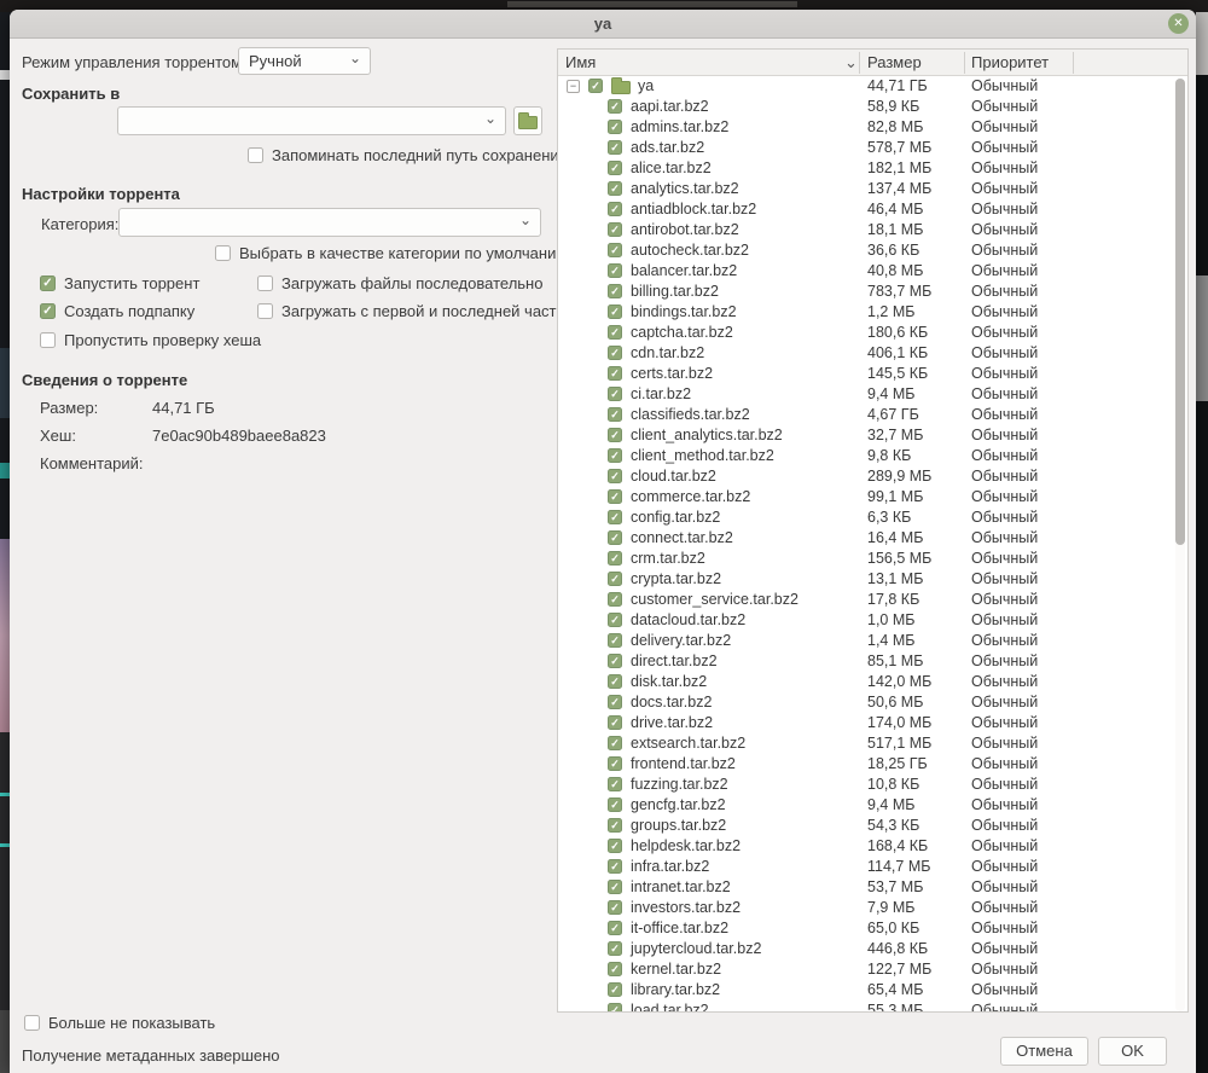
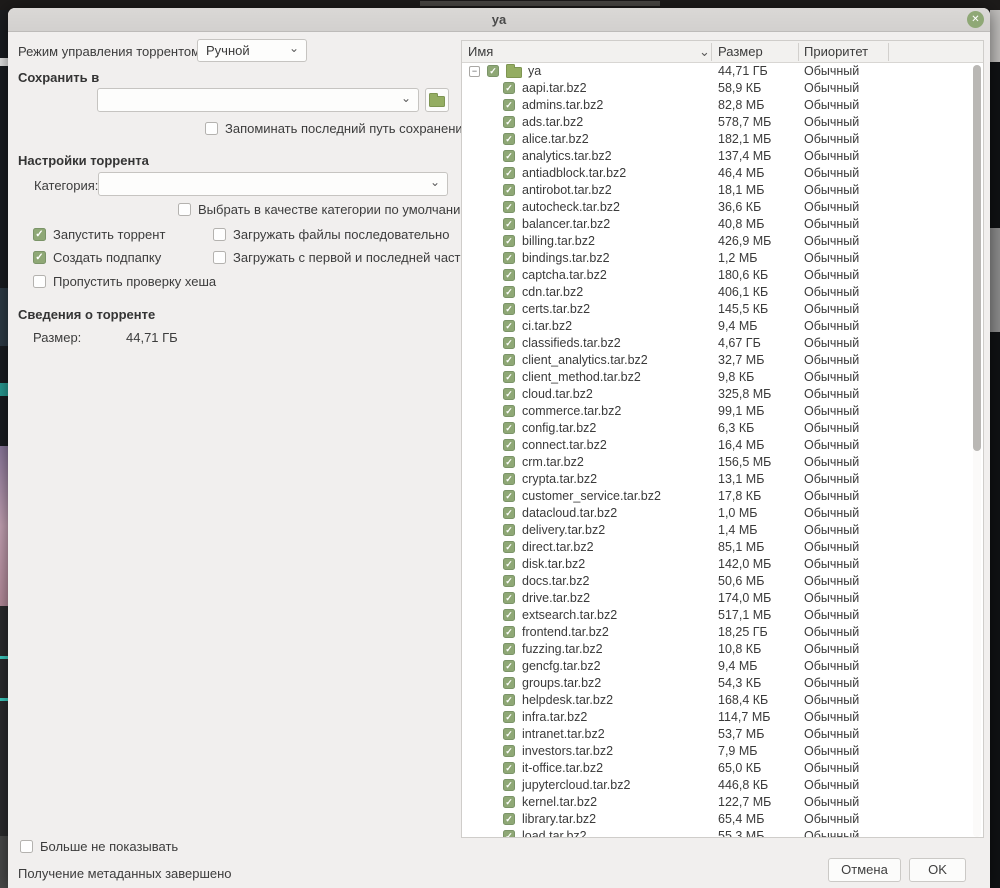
  ya
  ✕
  Режим управления торрентом
  Ручной
  ⌄
  Сохранить в
  ⌄
  Запоминать последний путь сохранени
  Настройки торрента
  Категория:
  ⌄
  Выбрать в качестве категории по умолчани
  ✓
  Запустить торрент
  Загружать файлы последовательно
  ✓
  Создать подпапку
  Загружать с первой и последней част
  Пропустить проверку хеша
  Сведения о торренте
  Размер:
  44,71 ГБ
- Хеш:
- 7e0ac90b489baee8a823
- Комментарий:
  Имя
  ⌄
  Размер
  Приоритет
  −
  ✓
  ya
  44,71 ГБ
  Обычный
  ✓
  aapi.tar.bz2
  58,9 КБ
  Обычный
  ✓
  admins.tar.bz2
  82,8 МБ
  Обычный
  ✓
  ads.tar.bz2
  578,7 МБ
  Обычный
  ✓
  alice.tar.bz2
  182,1 МБ
  Обычный
  ✓
  analytics.tar.bz2
  137,4 МБ
  Обычный
  ✓
  antiadblock.tar.bz2
  46,4 МБ
  Обычный
  ✓
  antirobot.tar.bz2
  18,1 МБ
  Обычный
  ✓
  autocheck.tar.bz2
  36,6 КБ
  Обычный
  ✓
  balancer.tar.bz2
  40,8 МБ
  Обычный
  ✓
  billing.tar.bz2
- 783,7 МБ
+ 426,9 МБ
  Обычный
  ✓
  bindings.tar.bz2
  1,2 МБ
  Обычный
  ✓
  captcha.tar.bz2
  180,6 КБ
  Обычный
  ✓
  cdn.tar.bz2
  406,1 КБ
  Обычный
  ✓
  certs.tar.bz2
  145,5 КБ
  Обычный
  ✓
  ci.tar.bz2
  9,4 МБ
  Обычный
  ✓
  classifieds.tar.bz2
  4,67 ГБ
  Обычный
  ✓
  client_analytics.tar.bz2
  32,7 МБ
  Обычный
  ✓
  client_method.tar.bz2
  9,8 КБ
  Обычный
  ✓
  cloud.tar.bz2
- 289,9 МБ
+ 325,8 МБ
  Обычный
  ✓
  commerce.tar.bz2
  99,1 МБ
  Обычный
  ✓
  config.tar.bz2
  6,3 КБ
  Обычный
  ✓
  connect.tar.bz2
  16,4 МБ
  Обычный
  ✓
  crm.tar.bz2
  156,5 МБ
  Обычный
  ✓
  crypta.tar.bz2
  13,1 МБ
  Обычный
  ✓
  customer_service.tar.bz2
  17,8 КБ
  Обычный
  ✓
  datacloud.tar.bz2
  1,0 МБ
  Обычный
  ✓
  delivery.tar.bz2
  1,4 МБ
  Обычный
  ✓
  direct.tar.bz2
  85,1 МБ
  Обычный
  ✓
  disk.tar.bz2
  142,0 МБ
  Обычный
  ✓
  docs.tar.bz2
  50,6 МБ
  Обычный
  ✓
  drive.tar.bz2
  174,0 МБ
  Обычный
  ✓
  extsearch.tar.bz2
  517,1 МБ
  Обычный
  ✓
  frontend.tar.bz2
  18,25 ГБ
  Обычный
  ✓
  fuzzing.tar.bz2
  10,8 КБ
  Обычный
  ✓
  gencfg.tar.bz2
  9,4 МБ
  Обычный
  ✓
  groups.tar.bz2
  54,3 КБ
  Обычный
  ✓
  helpdesk.tar.bz2
  168,4 КБ
  Обычный
  ✓
  infra.tar.bz2
  114,7 МБ
  Обычный
  ✓
  intranet.tar.bz2
  53,7 МБ
  Обычный
  ✓
  investors.tar.bz2
  7,9 МБ
  Обычный
  ✓
  it-office.tar.bz2
  65,0 КБ
  Обычный
  ✓
  jupytercloud.tar.bz2
  446,8 КБ
  Обычный
  ✓
  kernel.tar.bz2
  122,7 МБ
  Обычный
  ✓
  library.tar.bz2
  65,4 МБ
  Обычный
  ✓
  load.tar.bz2
  55,3 МБ
  Обычный
  Больше не показывать
  Получение метаданных завершено
  Отмена
  OK
